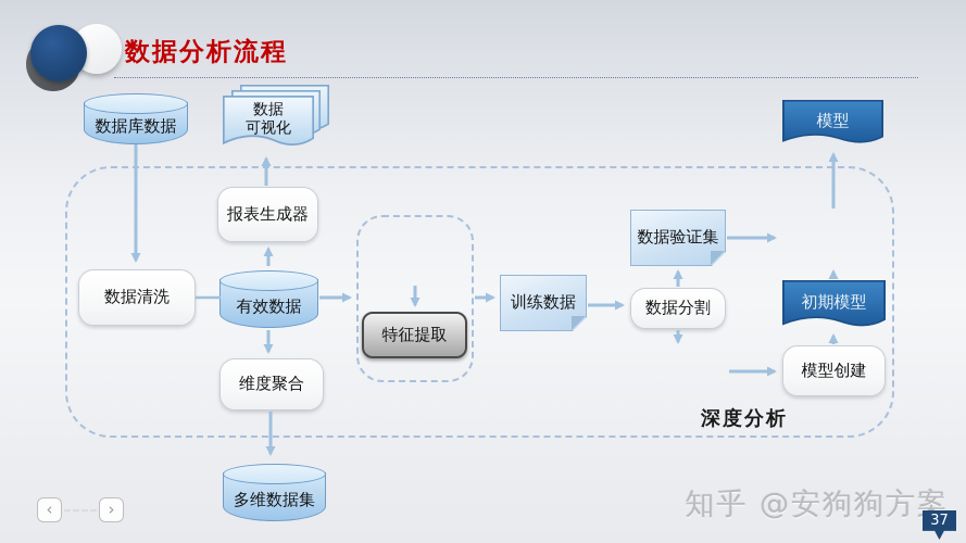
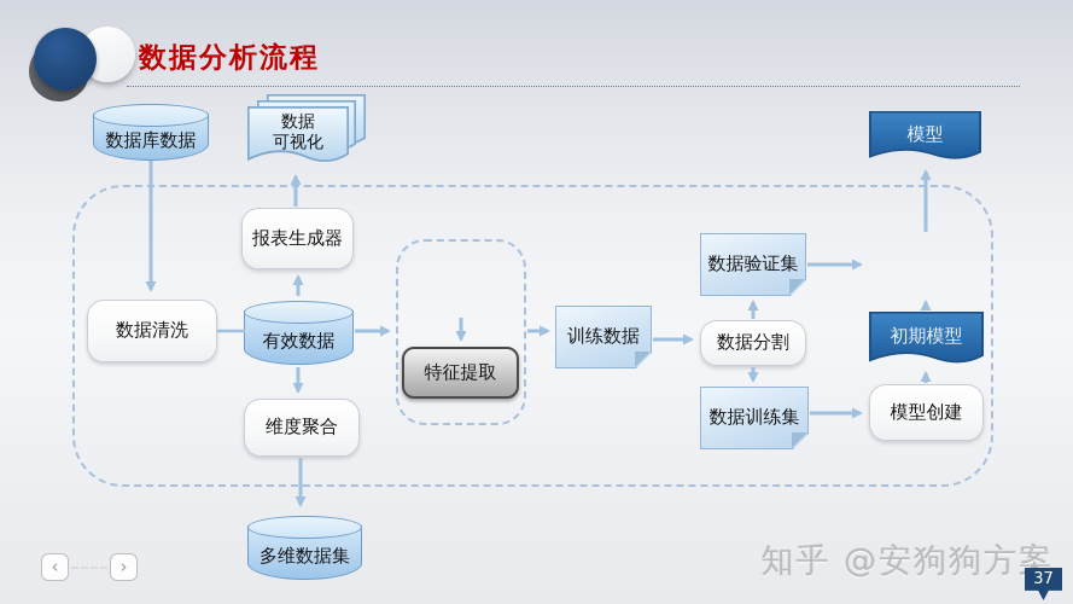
  数据分析流程
  数据库数据
  数据
  可视化
  模型
  报表生成器
  数据清洗
  有效数据
  特征提取
  训练数据
  数据分割
  数据验证集
+ 数据训练集
  初期模型
  模型创建
  维度聚合
  多维数据集
- 深度分析
  知乎 @安狗狗方案
  37
  ‹
  ›
